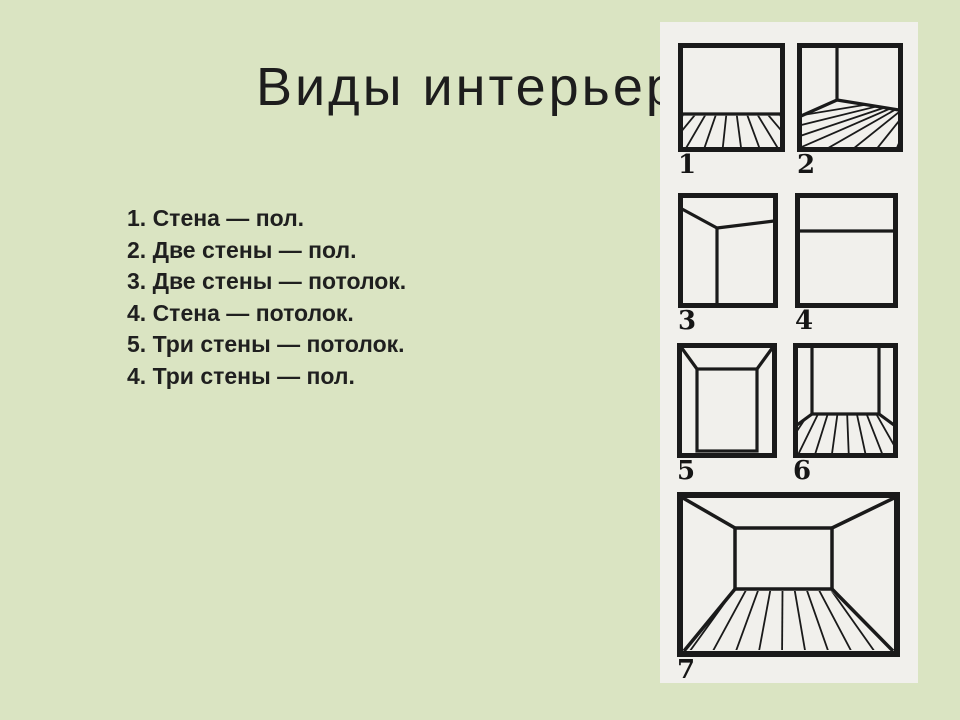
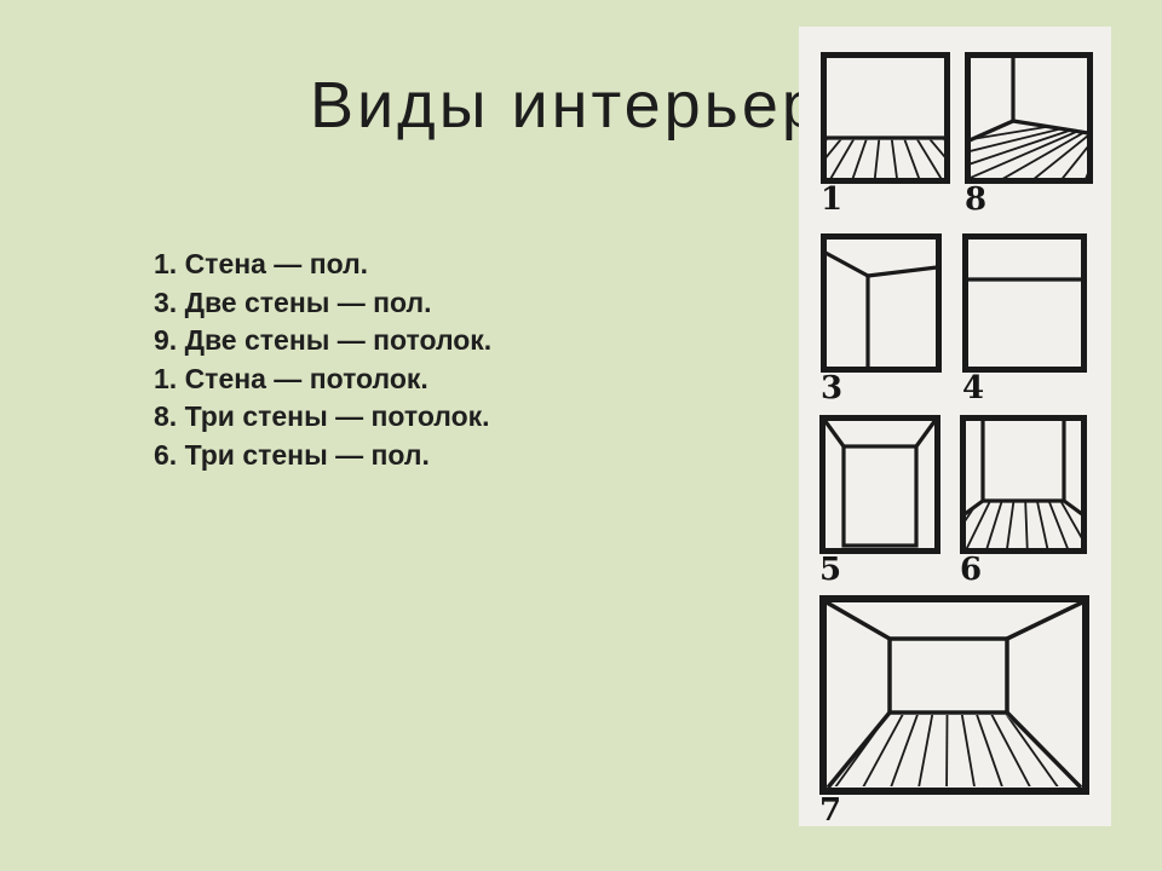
  Виды интерье
  1. Стена — пол.
- 2. Две стены — пол.
+ 3. Две стены — пол.
- 3. Две стены — потолок.
+ 9. Две стены — потолок.
- 4. Стена — потолок.
+ 1. Стена — потолок.
- 5. Три стены — потолок.
+ 8. Три стены — потолок.
- 4. Три стены — пол.
+ 6. Три стены — пол.
  1
- 2
+ 8
  3
  4
  5
  6
  7
